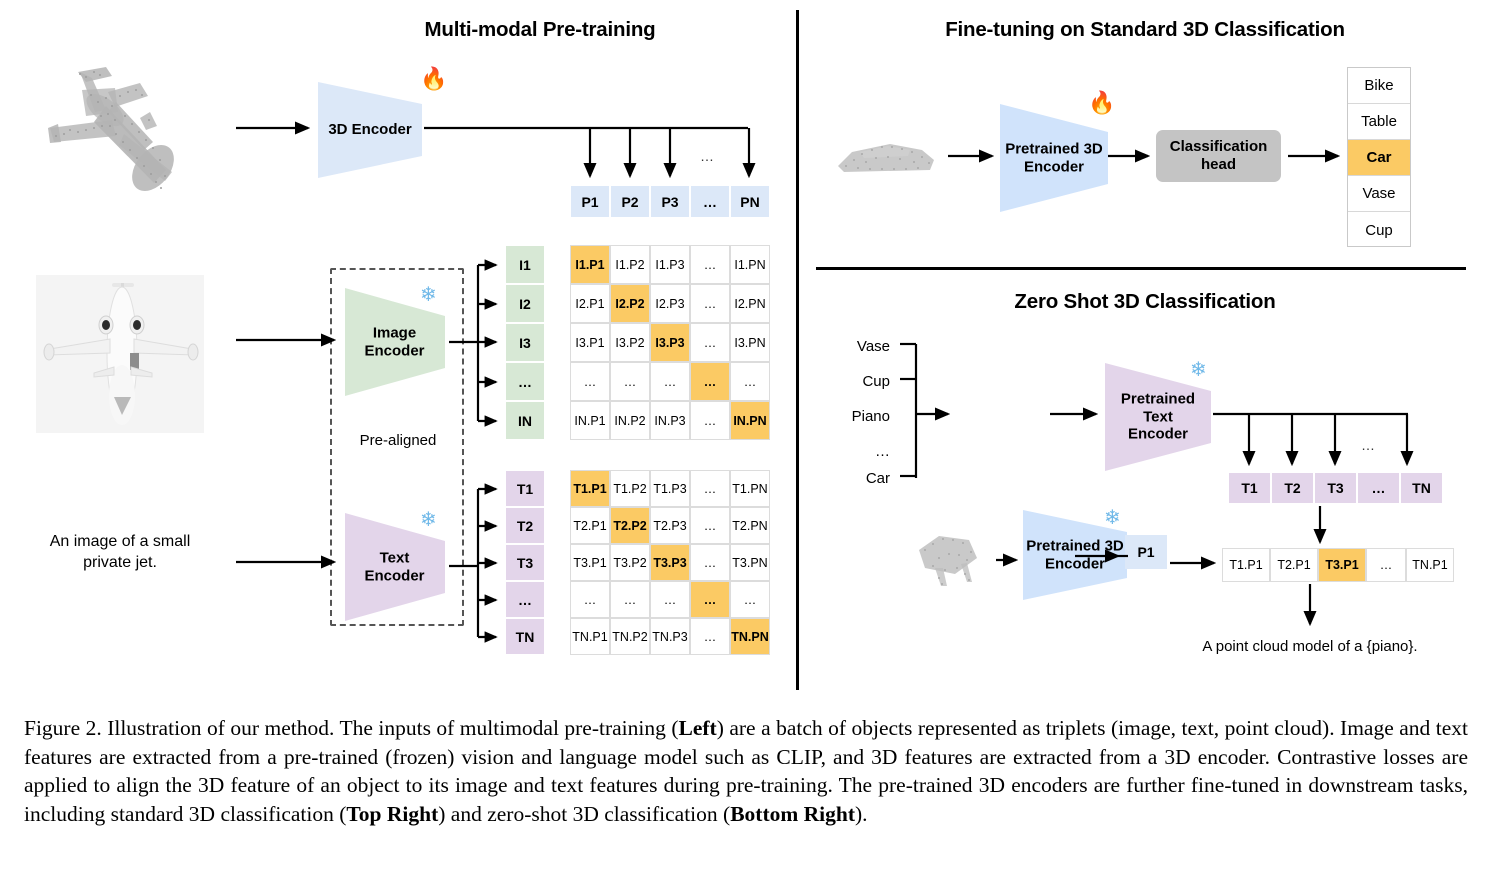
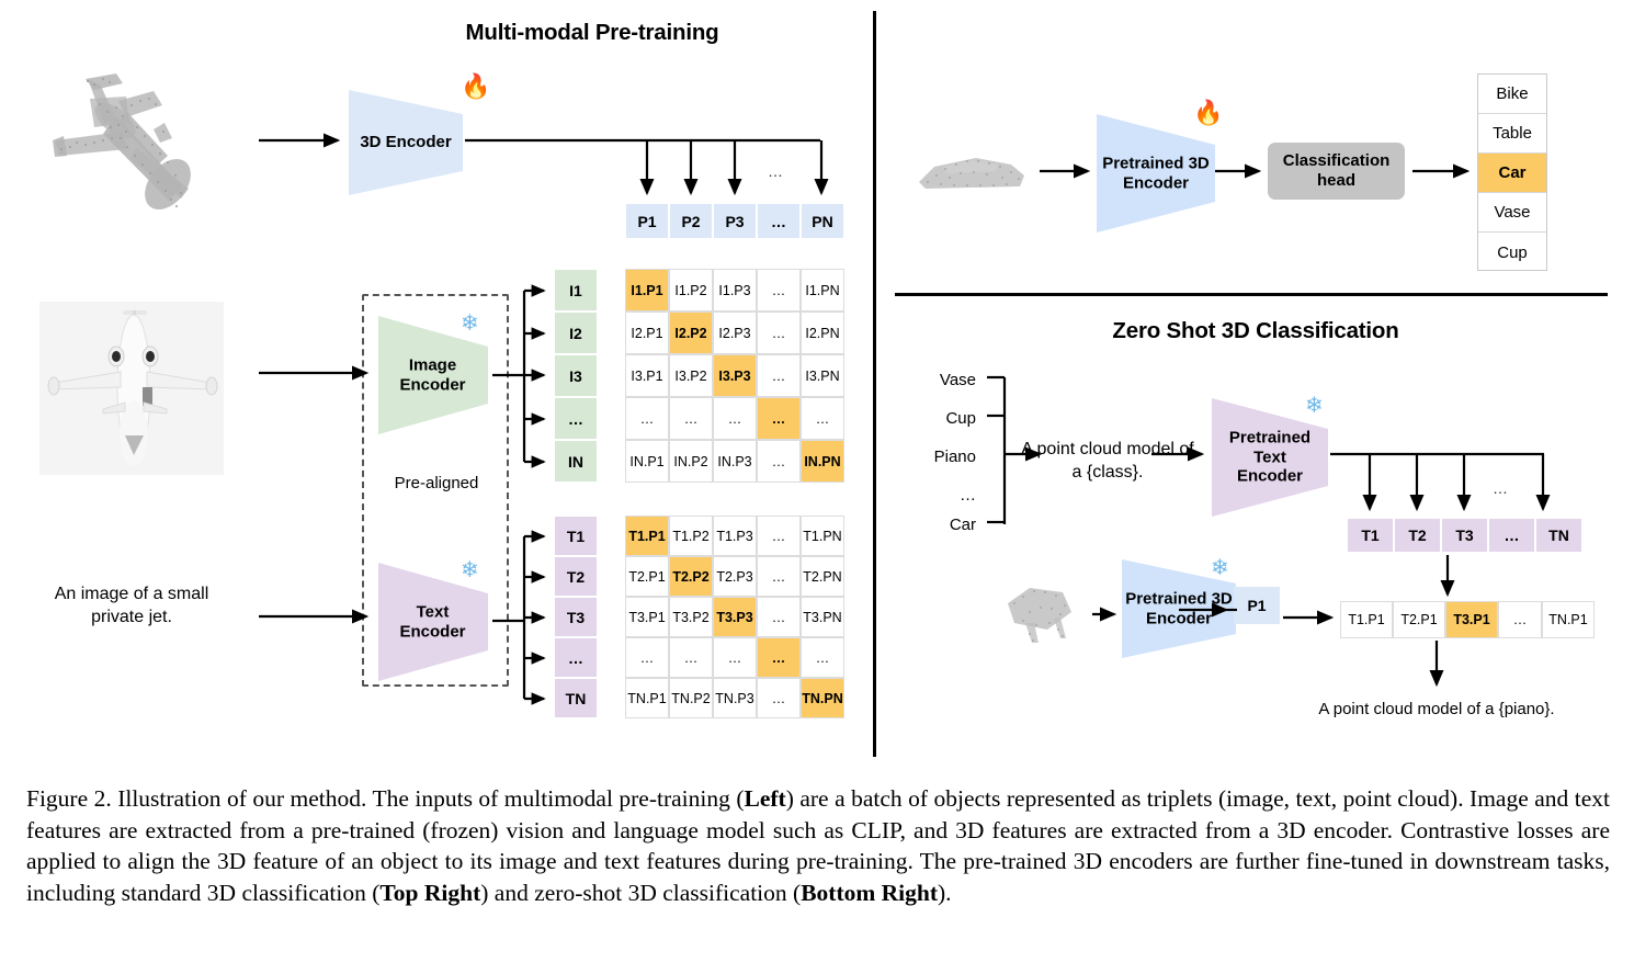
  Multi-modal Pre-training
  An image of a small
  private jet.
  3D Encoder
  🔥
  Pre-aligned
  Image
  Encoder
  ❄
  Text
  Encoder
  ❄
  P1
  P2
  P3
  …
  PN
  …
  I1
  I2
  I3
  …
  IN
  T1
  T2
  T3
  …
  TN
  I1.P1
  I1.P2
  I1.P3
  …
  I1.PN
  I2.P1
  I2.P2
  I2.P3
  …
  I2.PN
  I3.P1
  I3.P2
  I3.P3
  …
  I3.PN
  …
  …
  …
  …
  …
  IN.P1
  IN.P2
  IN.P3
  …
  IN.PN
  T1.P1
  T1.P2
  T1.P3
  …
  T1.PN
  T2.P1
  T2.P2
  T2.P3
  …
  T2.PN
  T3.P1
  T3.P2
  T3.P3
  …
  T3.PN
  …
  …
  …
  …
  …
  TN.P1
  TN.P2
  TN.P3
  …
  TN.PN
- Fine-tuning on Standard 3D Classification
  Pretrained 3D
  Encoder
  🔥
  Classification
  head
  Bike
  Table
  Car
  Vase
  Cup
  Zero Shot 3D Classification
  Vase
  Cup
  Piano
  …
  Car
+ A point cloud model of
+ a {class}.
  Pretrained Text
  Encoder
  ❄
  T1
  T2
  T3
  …
  TN
  …
  Pretrained 3D
  Encoder
  ❄
  P1
  T1.P1
  T2.P1
  T3.P1
  …
  TN.P1
  A point cloud model of a {piano}.
  Figure 2. Illustration of our method. The inputs of multimodal pre-training (Left) are a batch of objects represented as triplets (image, text, point cloud). Image and text features are extracted from a pre-trained (frozen) vision and language model such as CLIP, and 3D features are extracted from a 3D encoder. Contrastive losses are applied to align the 3D feature of an object to its image and text features during pre-training. The pre-trained 3D encoders are further fine-tuned in downstream tasks, including standard 3D classification (Top Right) and zero-shot 3D classification (Bottom Right).
